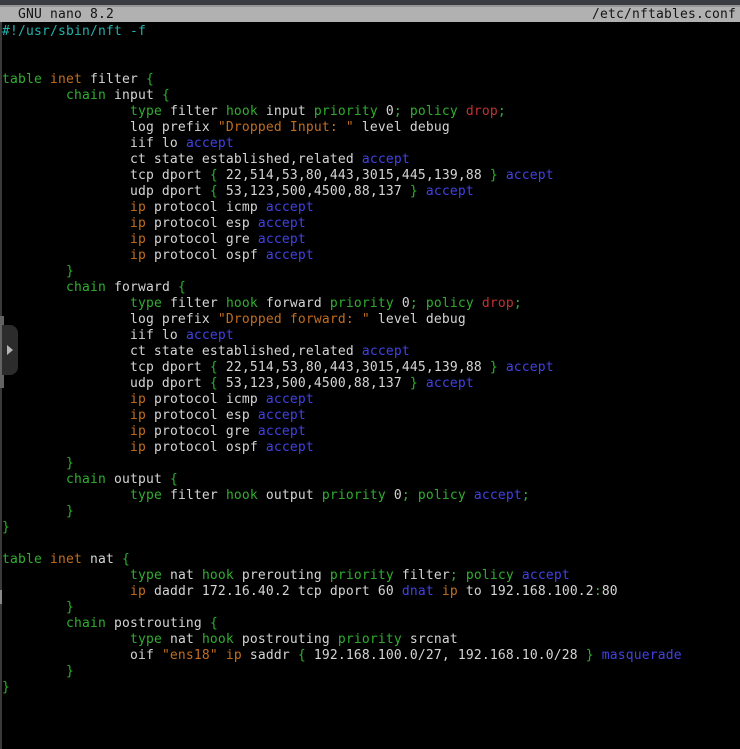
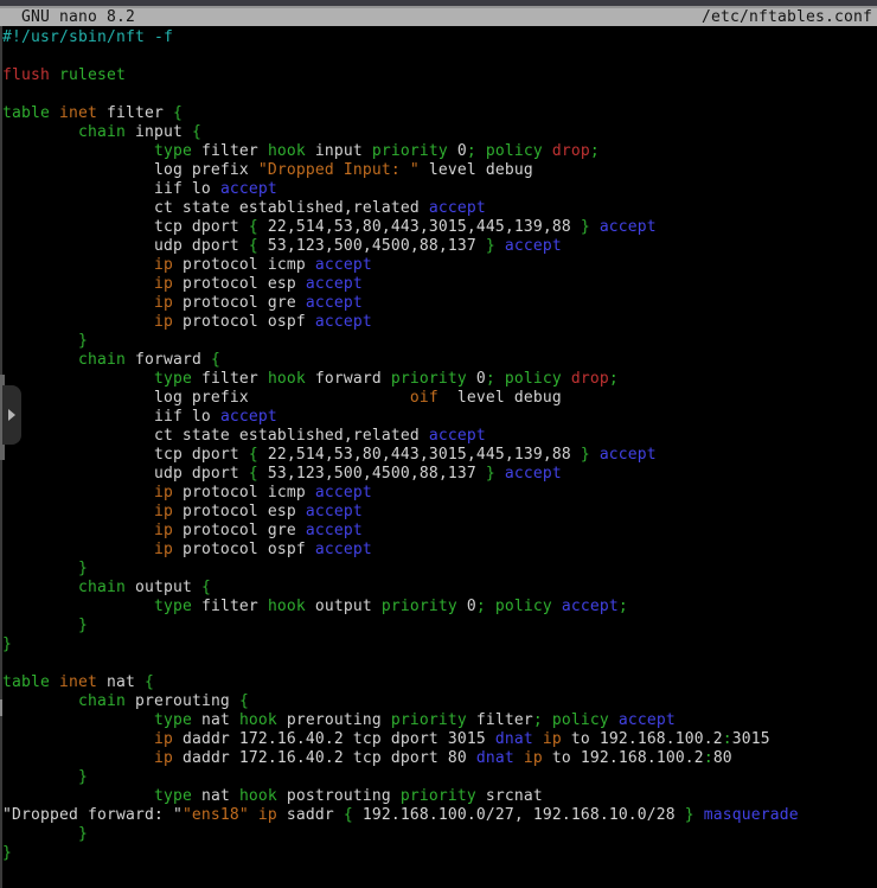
  GNU nano 8.2
  /etc/nftables.conf
  #!/usr/sbin/nft -f
+ flush ruleset
  table inet filter {
  chain input {
  type filter hook input priority 0; policy drop;
  log prefix "Dropped Input: " level debug
  iif lo accept
  ct state established,related accept
  tcp dport { 22,514,53,80,443,3015,445,139,88 } accept
  udp dport { 53,123,500,4500,88,137 } accept
  ip protocol icmp accept
  ip protocol esp accept
  ip protocol gre accept
  ip protocol ospf accept
  }
  chain forward {
  type filter hook forward priority 0; policy drop;
- log prefix "Dropped forward: " level debug
+ log prefix oif level debug
  iif lo accept
  ct state established,related accept
  tcp dport { 22,514,53,80,443,3015,445,139,88 } accept
  udp dport { 53,123,500,4500,88,137 } accept
  ip protocol icmp accept
  ip protocol esp accept
  ip protocol gre accept
  ip protocol ospf accept
  }
  chain output {
  type filter hook output priority 0; policy accept;
  }
  }
  table inet nat {
+ chain prerouting {
  type nat hook prerouting priority filter; policy accept
+ ip daddr 172.16.40.2 tcp dport 3015 dnat ip to 192.168.100.2:3015
- ip daddr 172.16.40.2 tcp dport 60 dnat ip to 192.168.100.2:80
+ ip daddr 172.16.40.2 tcp dport 80 dnat ip to 192.168.100.2:80
  }
- chain postrouting {
  type nat hook postrouting priority srcnat
- oif "ens18" ip saddr { 192.168.100.0/27, 192.168.10.0/28 } masquerade
+ "Dropped forward: ""ens18" ip saddr { 192.168.100.0/27, 192.168.10.0/28 } masquerade
  }
  }
